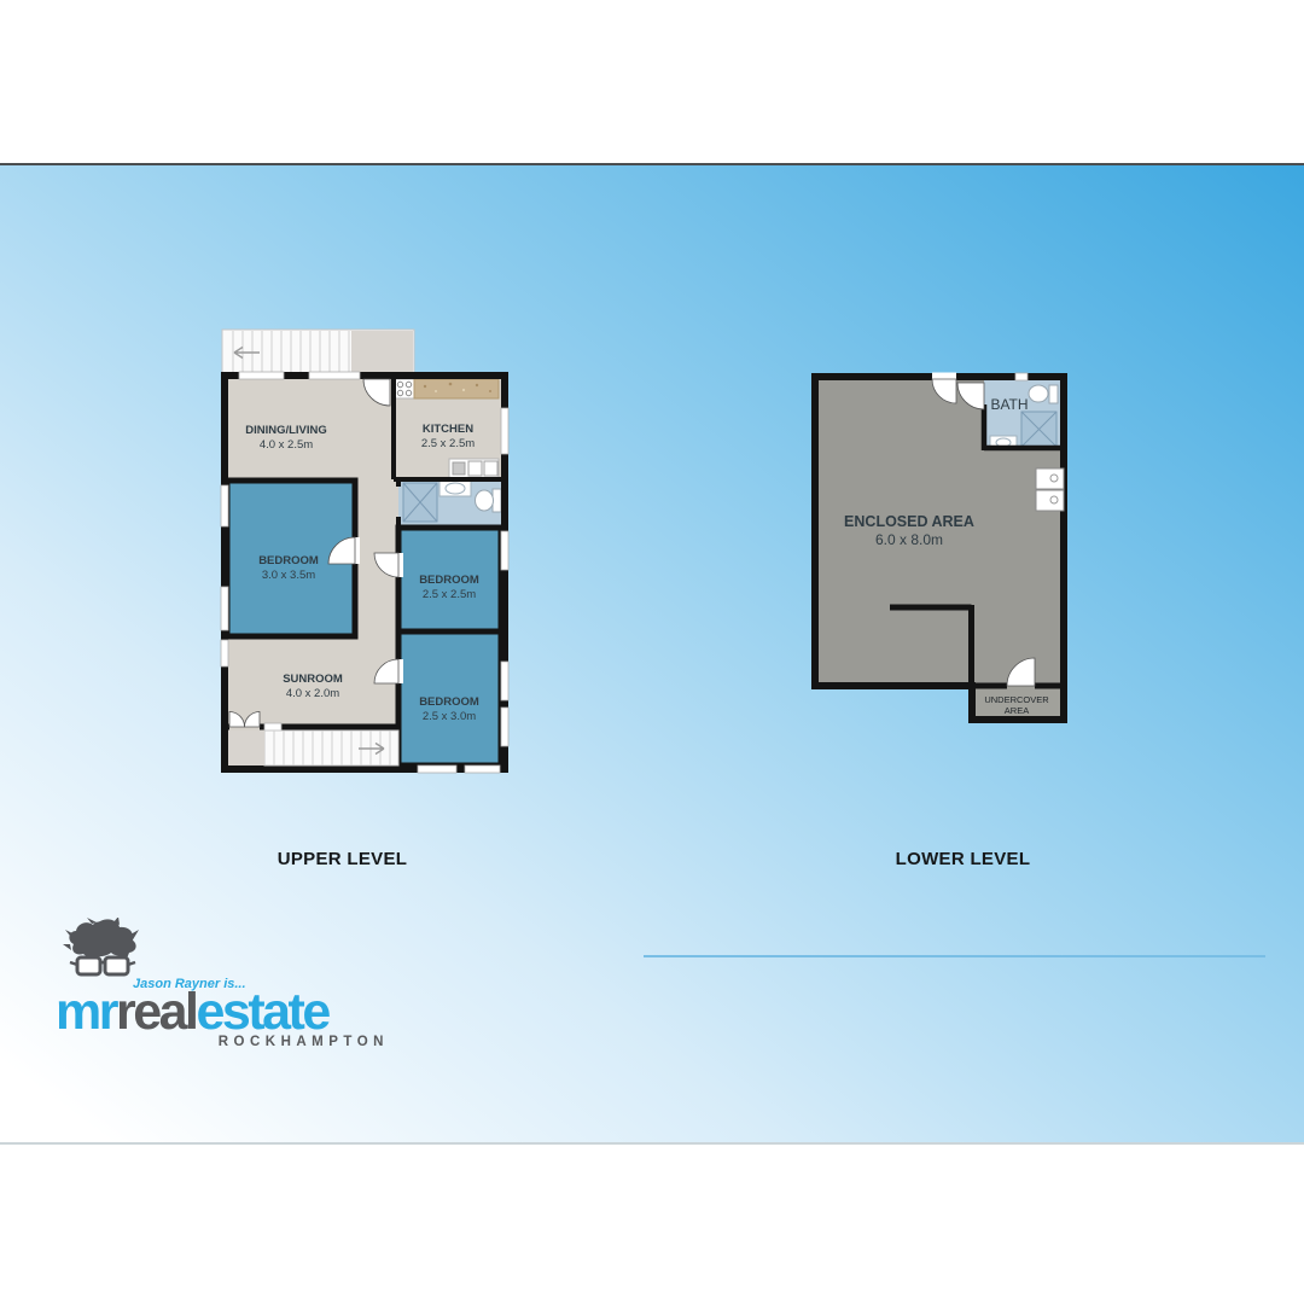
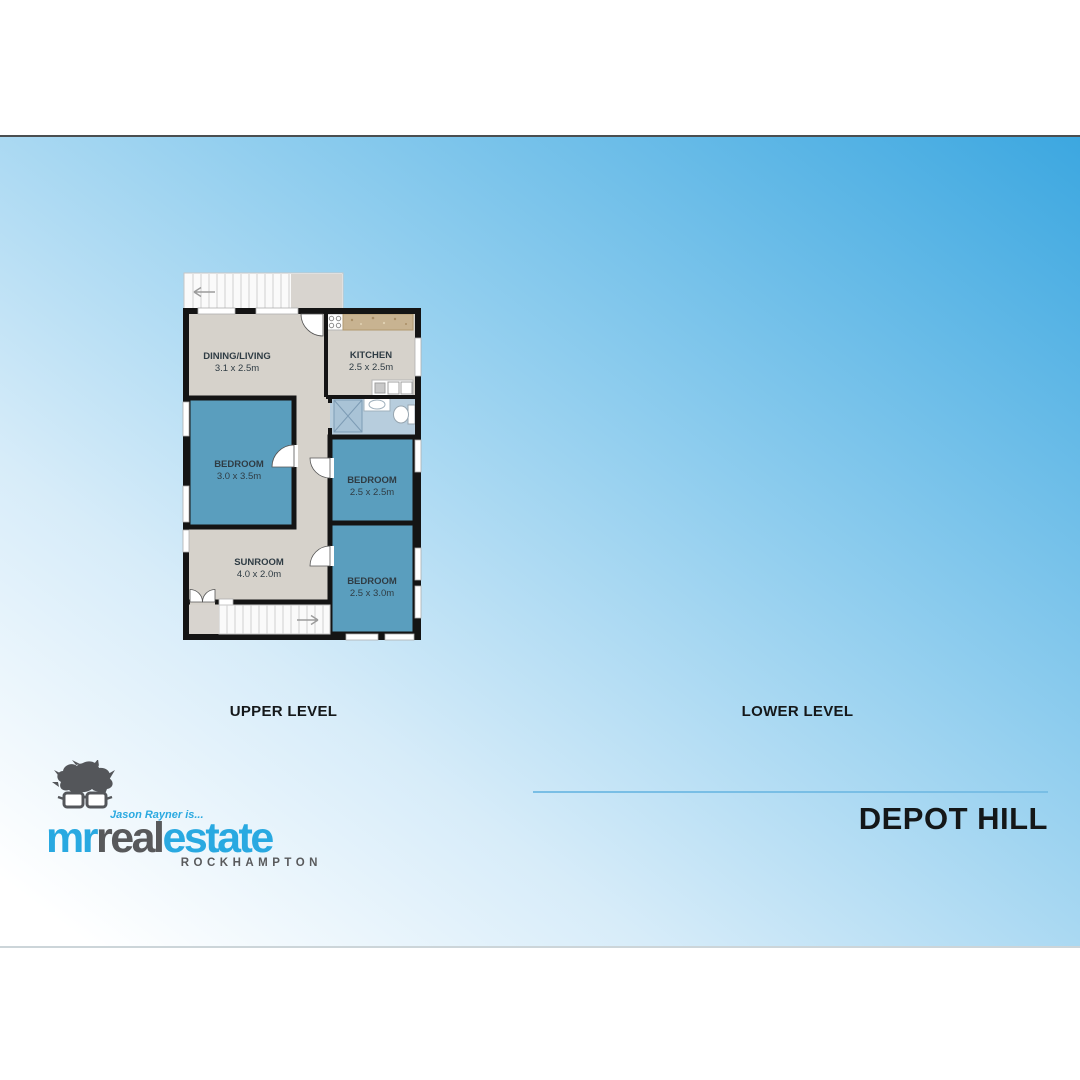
  DINING/LIVING
- 4.0 x 2.5m
+ 3.1 x 2.5m
  KITCHEN
  2.5 x 2.5m
  BEDROOM
  3.0 x 3.5m
  BEDROOM
  2.5 x 2.5m
  SUNROOM
  4.0 x 2.0m
  BEDROOM
  2.5 x 3.0m
- BATH
- ENCLOSED AREA
- 6.0 x 8.0m
- UNDERCOVER
- AREA
  UPPER LEVEL
  LOWER LEVEL
  Jason Rayner is...
  mrrealestate
  ROCKHAMPTON
+ DEPOT HILL
